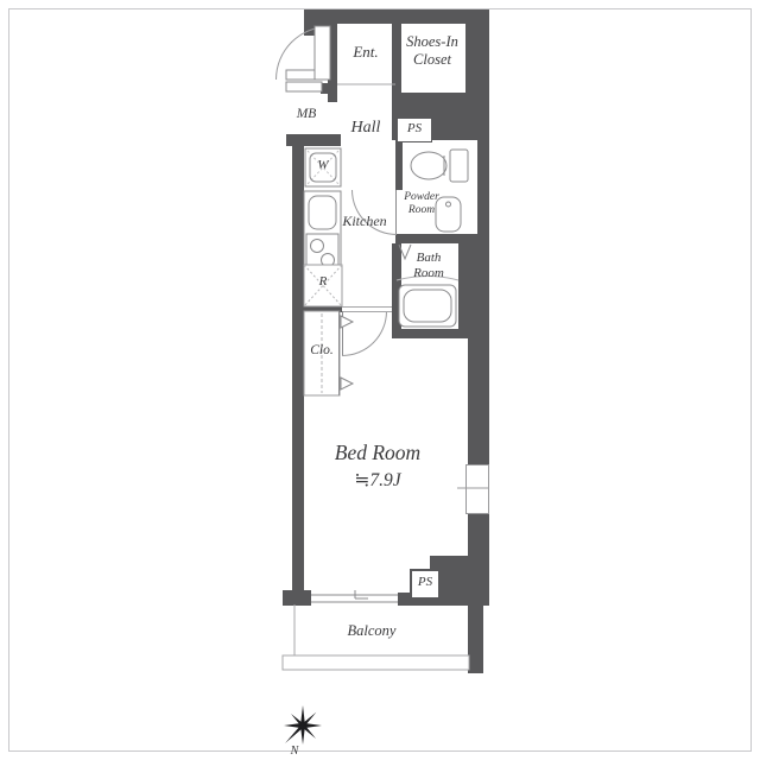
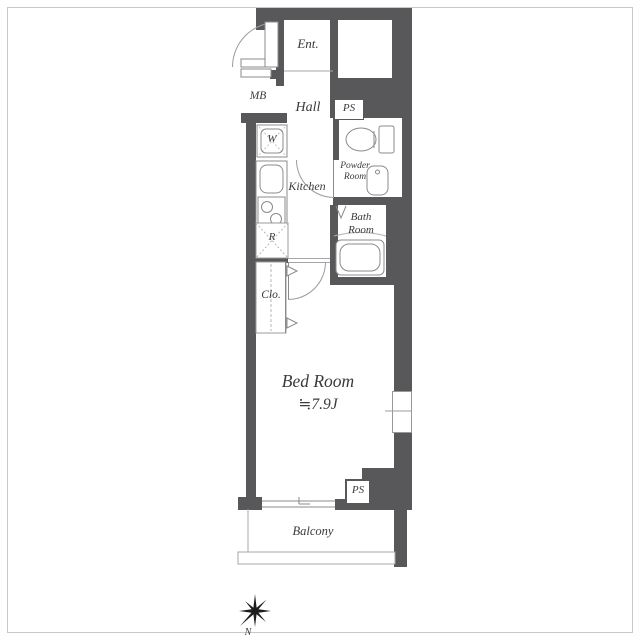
  PS
  PS
  Ent.
- Shoes-In
- Closet
  MB
  Hall
  W
  Kitchen
  Powder
  Room
  Bath
  Room
  R
  Clo.
  Bed Room
  ≒7.9J
  Balcony
  N
